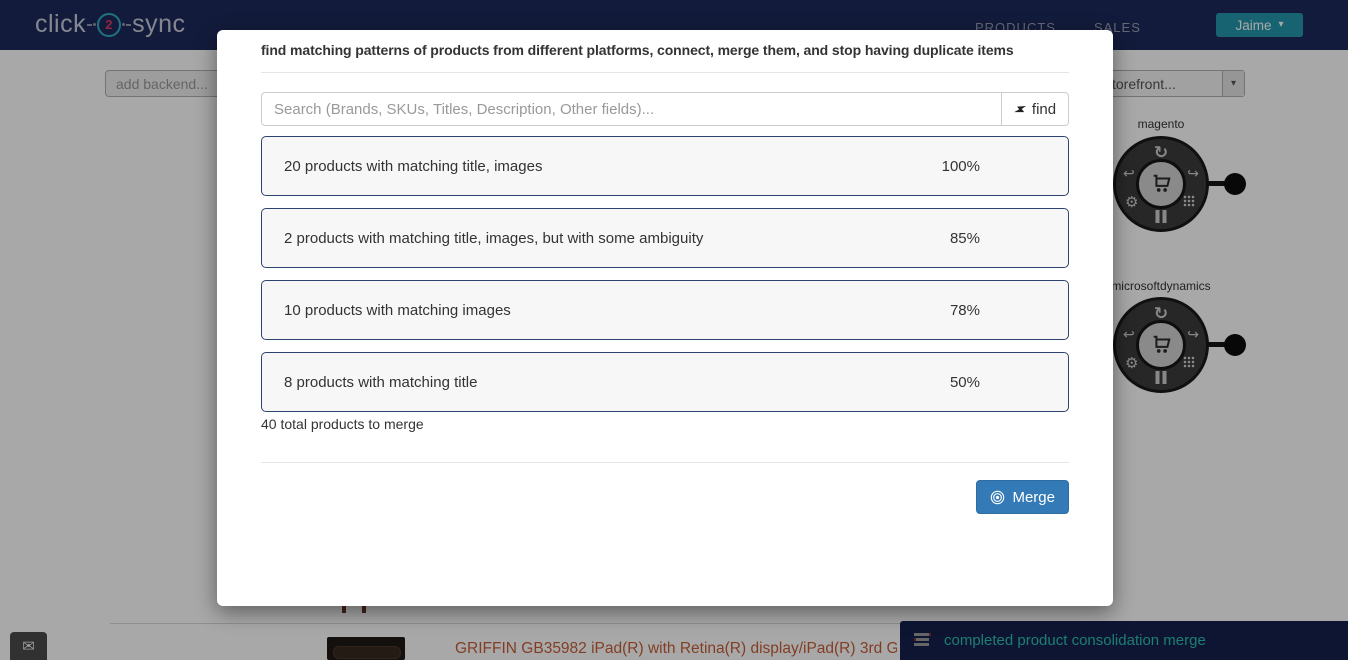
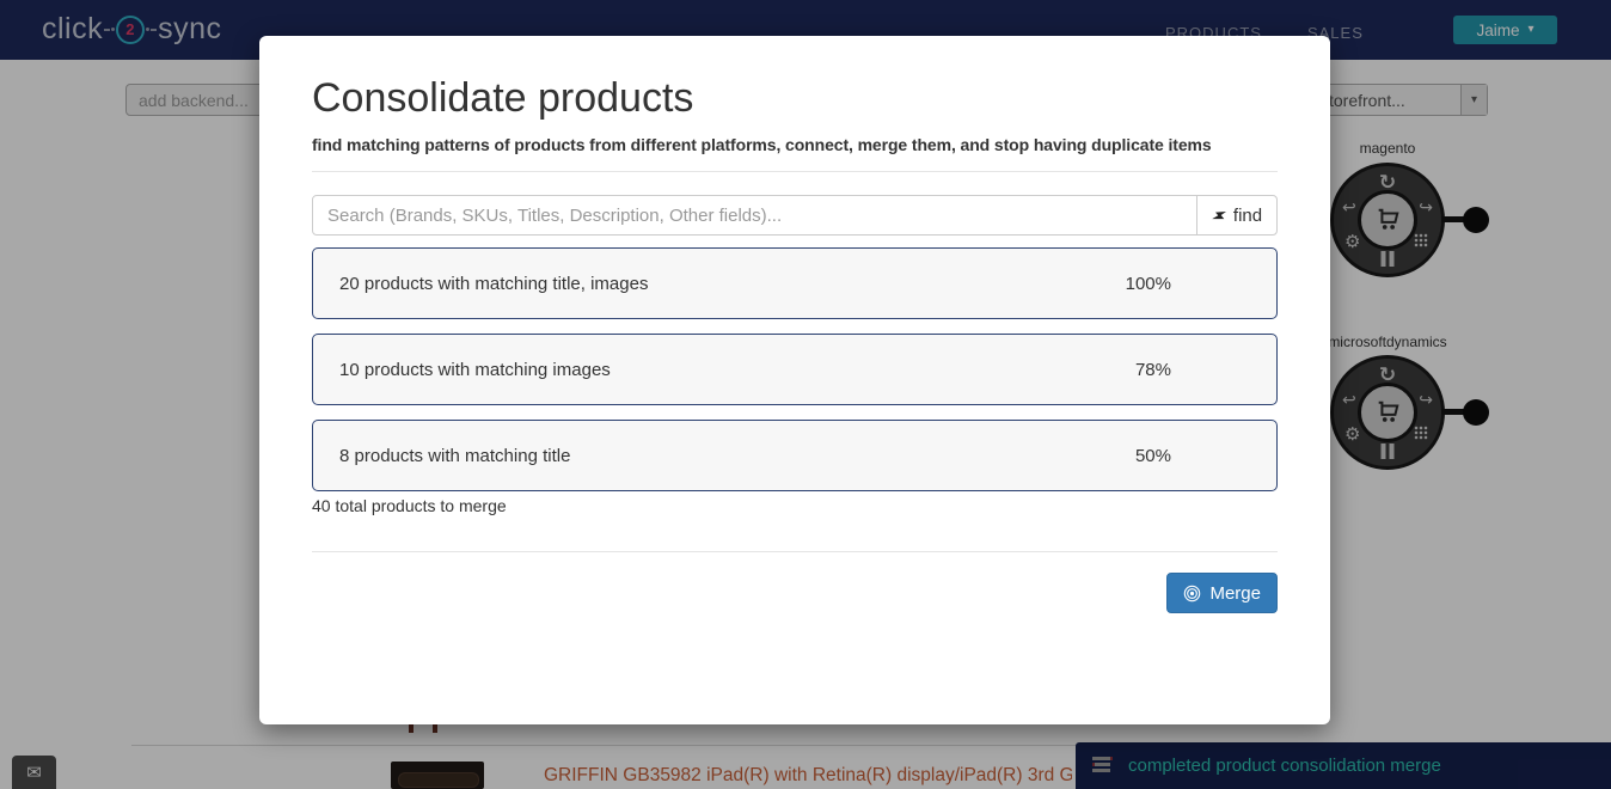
  click
  2
  sync
  PRODUCTS
  SALES
  Jaime
  ▾
  add backend...
  torefront...
  ▾
  magento
  ↻
  ↩
  ↪
  ⚙
  microsoftdynamics
  ↻
  ↩
  ↪
  ⚙
  GRIFFIN GB35982 iPad(R) with Retina(R) display/iPad(R) 3rd G
  ✉
  completed product consolidation merge
+ Consolidate products
  find matching patterns of products from different platforms, connect, merge them, and stop having duplicate items
  Search (Brands, SKUs, Titles, Description, Other fields)...
  find
  20 products with matching title, images
  100%
- 2 products with matching title, images, but with some ambiguity
- 85%
  10 products with matching images
  78%
  8 products with matching title
  50%
  40 total products to merge
  Merge
